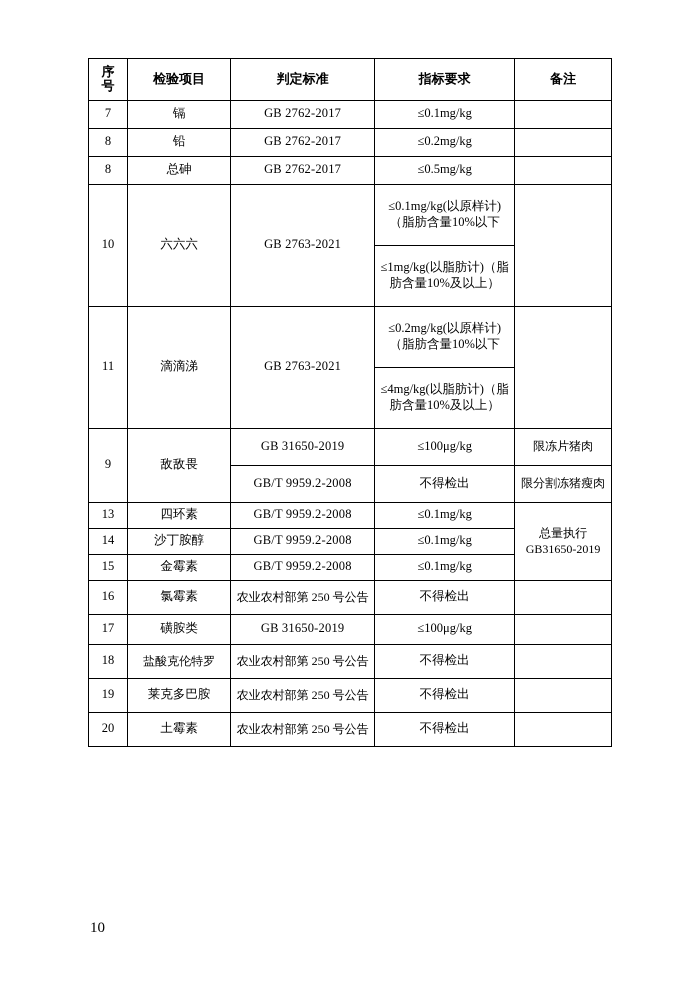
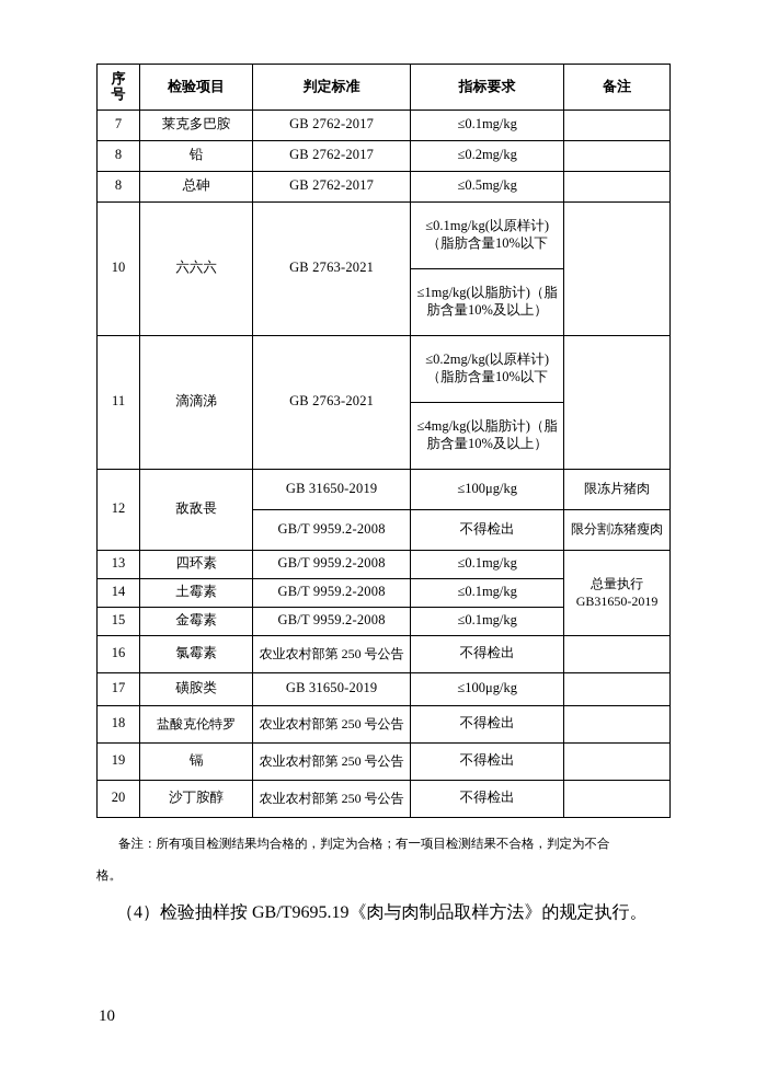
  序号	检验项目	判定标准	指标要求	备注
- 7	镉	GB 2762-2017	≤0.1mg/kg
+ 7	莱克多巴胺	GB 2762-2017	≤0.1mg/kg
  8	铅	GB 2762-2017	≤0.2mg/kg
  8	总砷	GB 2762-2017	≤0.5mg/kg
  10	六六六	GB 2763-2021	≤0.1mg/kg(以原样计)（脂肪含量10%以下
  ≤1mg/kg(以脂肪计)（脂肪含量10%及以上）
  11	滴滴涕	GB 2763-2021	≤0.2mg/kg(以原样计)（脂肪含量10%以下
  ≤4mg/kg(以脂肪计)（脂肪含量10%及以上）
- 9	敌敌畏	GB 31650-2019	≤100μg/kg	限冻片猪肉
+ 12	敌敌畏	GB 31650-2019	≤100μg/kg	限冻片猪肉
  GB/T 9959.2-2008	不得检出	限分割冻猪瘦肉
  13	四环素	GB/T 9959.2-2008	≤0.1mg/kg	总量执行GB31650-2019
- 14	沙丁胺醇	GB/T 9959.2-2008	≤0.1mg/kg
+ 14	土霉素	GB/T 9959.2-2008	≤0.1mg/kg
  15	金霉素	GB/T 9959.2-2008	≤0.1mg/kg
  16	氯霉素	农业农村部第 250 号公告	不得检出
  17	磺胺类	GB 31650-2019	≤100μg/kg
  18	盐酸克伦特罗	农业农村部第 250 号公告	不得检出
- 19	莱克多巴胺	农业农村部第 250 号公告	不得检出
+ 19	镉	农业农村部第 250 号公告	不得检出
- 20	土霉素	农业农村部第 250 号公告	不得检出
+ 20	沙丁胺醇	农业农村部第 250 号公告	不得检出
+ 备注：所有项目检测结果均合格的，判定为合格；有一项目检测结果不合格，判定为不合
+ 格。
+ （4）检验抽样按 GB/T9695.19《肉与肉制品取样方法》的规定执行。
  10
